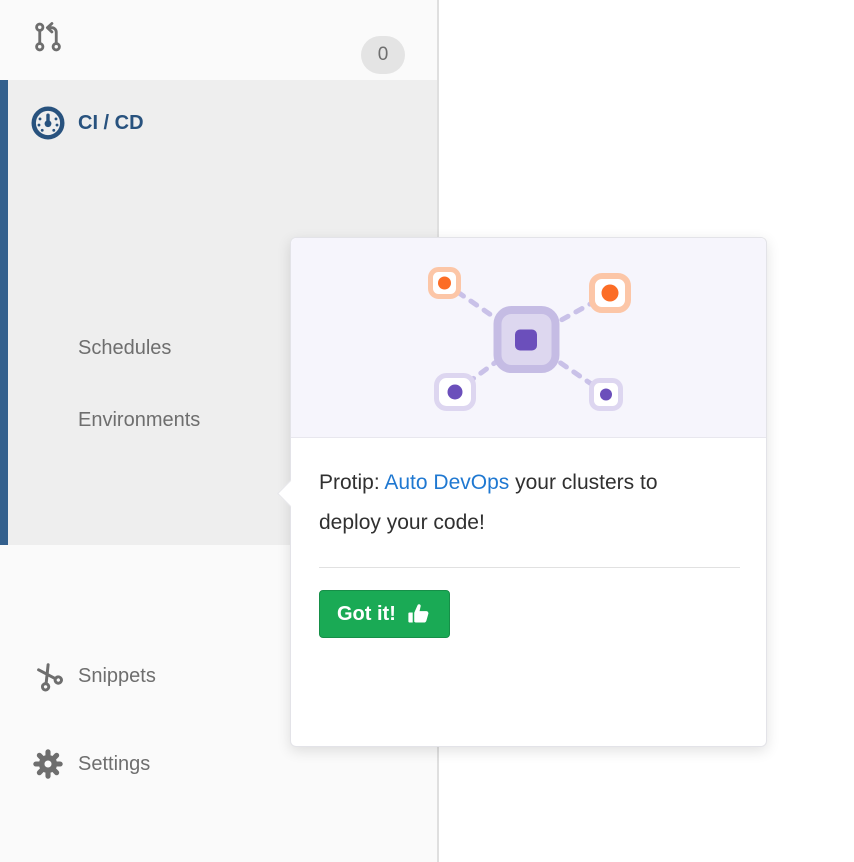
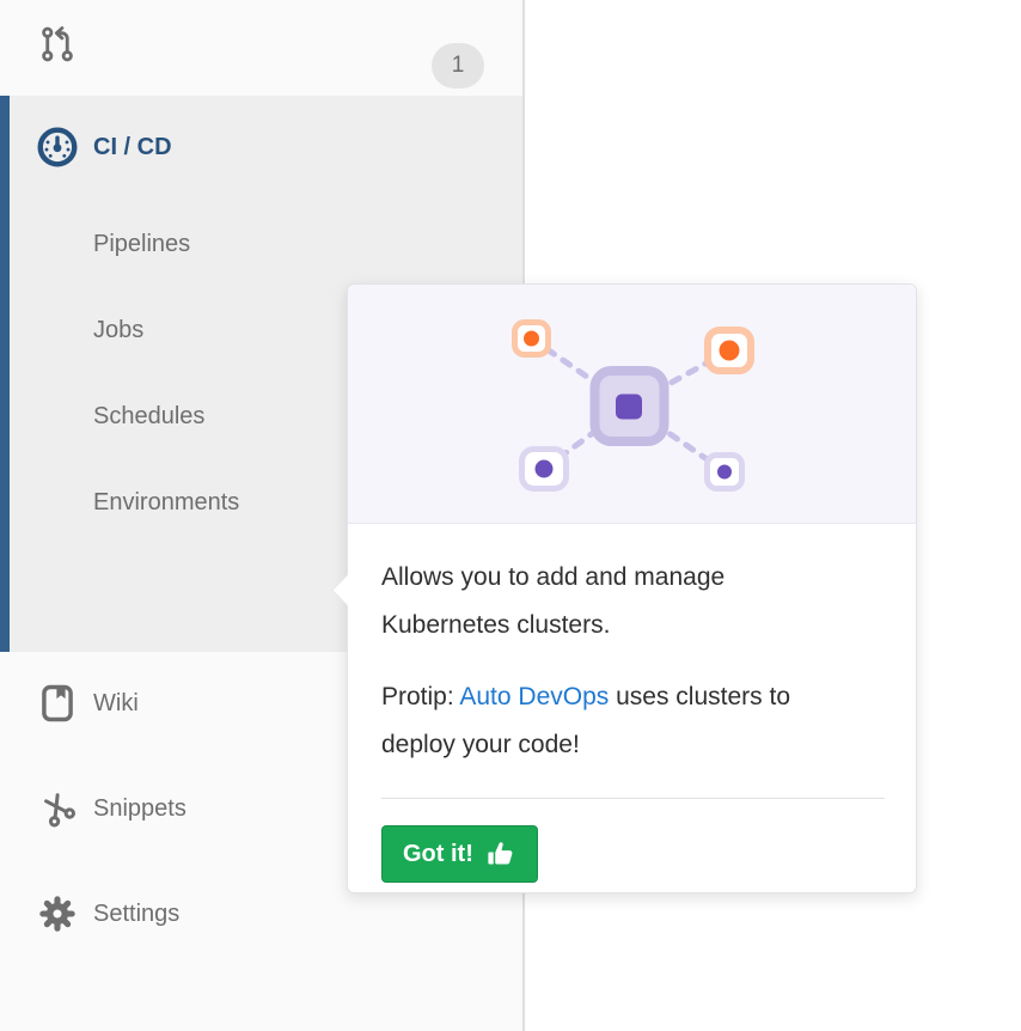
- 0
+ 1
  CI / CD
+ Pipelines
+ Jobs
  Schedules
  Environments
+ Wiki
  Snippets
  Settings
+ Allows you to add and manage Kubernetes clusters.
- Protip: Auto DevOps your clusters to deploy your code!
+ Protip: Auto DevOps uses clusters to deploy your code!
  Got it!
